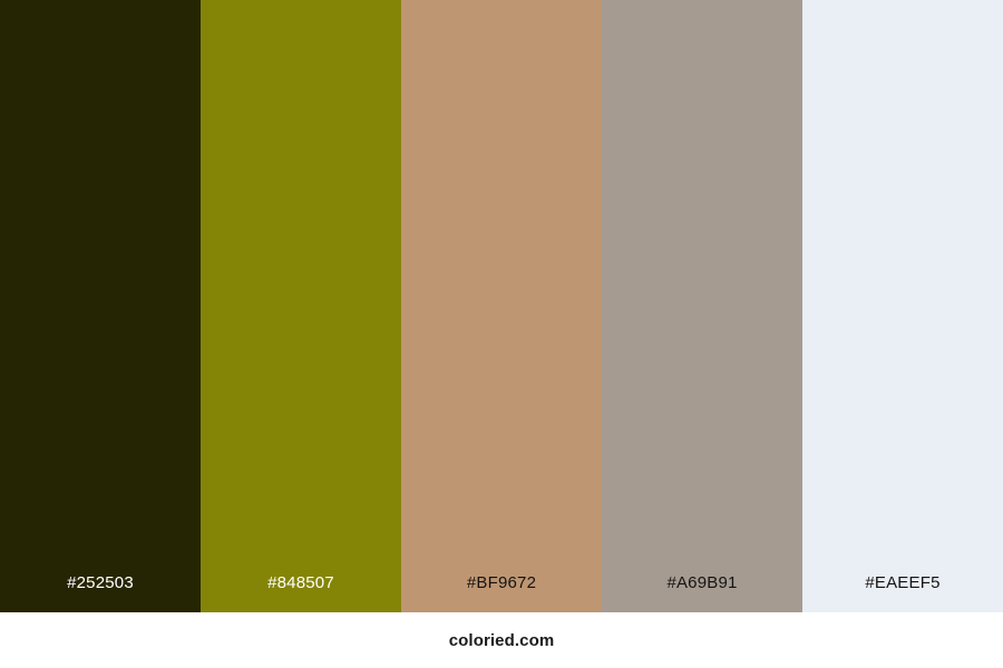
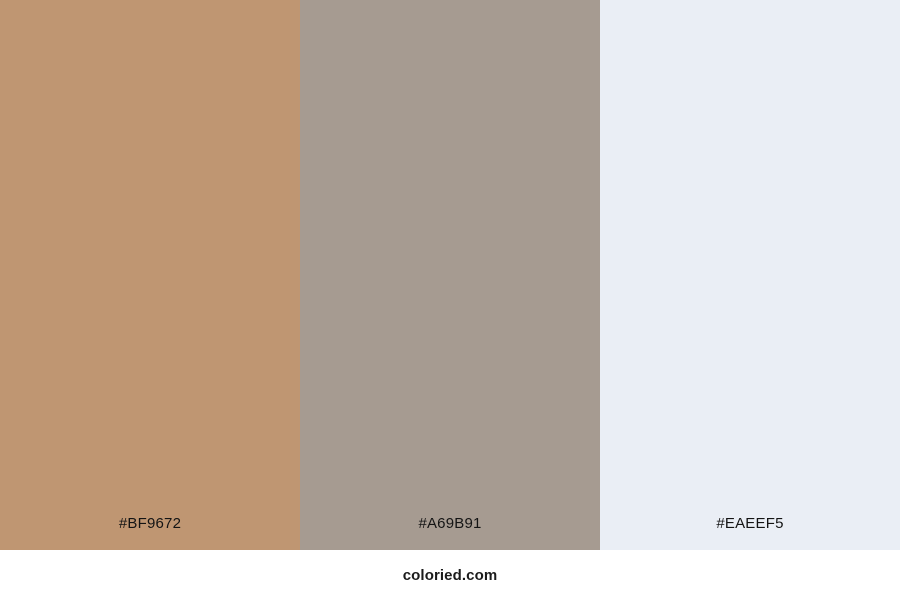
- #252503
- #848507
  #BF9672
  #A69B91
  #EAEEF5
  coloried.com
